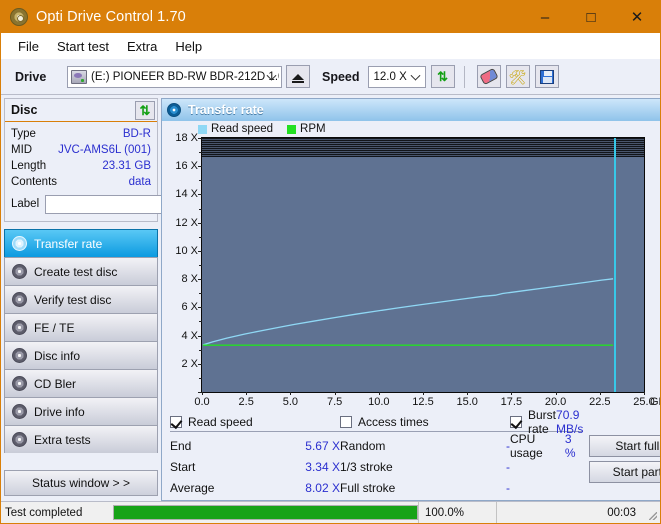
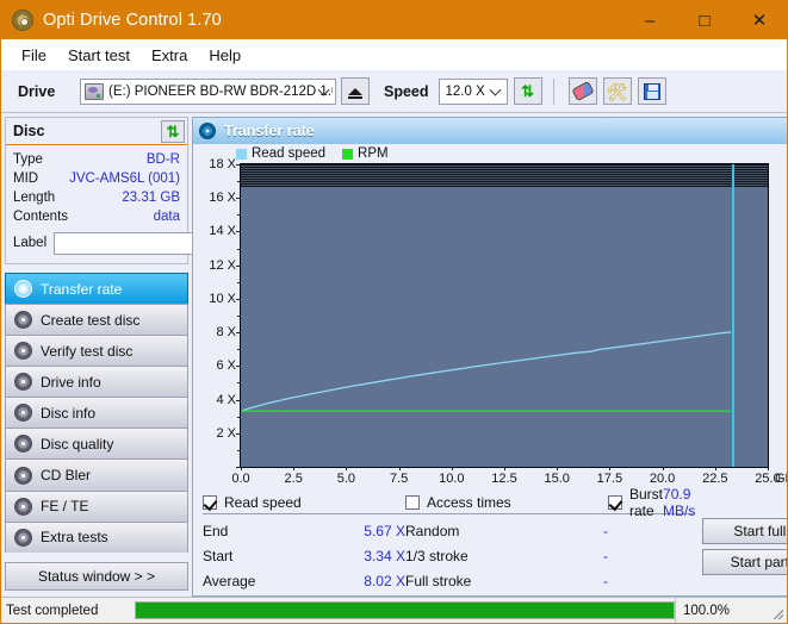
  Opti Drive Control 1.70
  –
  □
  ✕
  File
  Start test
  Extra
  Help
  Drive
  (E:) PIONEER BD-RW BDR-212D 1.
  Speed
  12.0 X
  ⇅
  🛠
  Disc
  ⇅
  Type
  BD-R
  MID
  JVC-AMS6L (001)
  Length
  23.31 GB
  Contents
  data
  Label
  Transfer rate
  Create test disc
  Verify test disc
- FE / TE
+ Drive info
  Disc info
+ Disc quality
  CD Bler
- Drive info
+ FE / TE
  Extra tests
  Status window > >
  Transfer rate
  Read speed
  RPM
  2 X
  4 X
  6 X
  8 X
  10 X
  12 X
  14 X
  16 X
  18 X
  0.0
  2.5
  5.0
  7.5
  10.0
  12.5
  15.0
  17.5
  20.0
  22.5
  25.0
  Read speed
  End
  5.67 X
  Start
  3.34 X
  Average
  8.02 X
  Access times
  Random
  -
  1/3 stroke
  -
  Full stroke
  -
  Burst rate
  70.9 MB/s
- CPU usage
- 3 %
  Start full
  Start par
  Test completed
  100.0%
- 00:03
